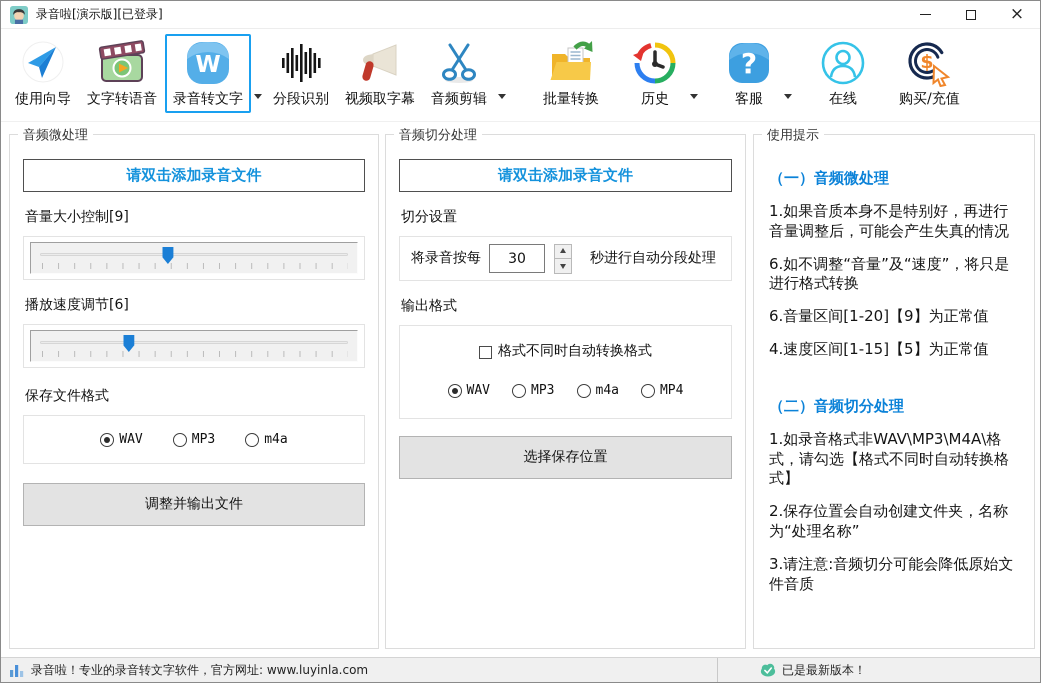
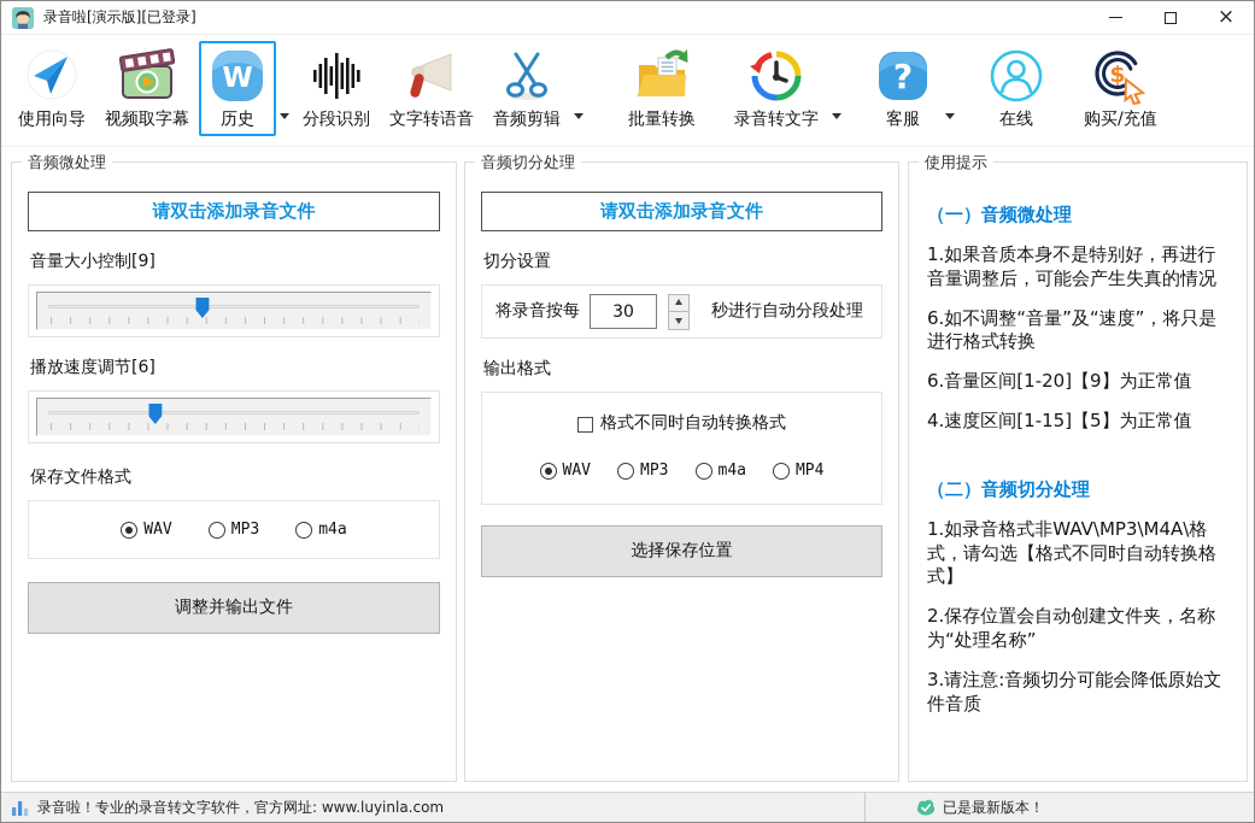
  录音啦[演示版][已登录]
  ×
  使用向导
- 文字转语音
+ 视频取字幕
  W
- 录音转文字
+ 历史
  分段识别
- 视频取字幕
+ 文字转语音
  音频剪辑
  批量转换
- 历史
+ 录音转文字
  ?
  客服
  在线
  $
  购买/充值
  音频微处理
  请双击添加录音文件
  音量大小控制[9]
  播放速度调节[6]
  保存文件格式
  WAV
  MP3
  m4a
  调整并输出文件
  音频切分处理
  请双击添加录音文件
  切分设置
  将录音按每
  30
  秒进行自动分段处理
  输出格式
  格式不同时自动转换格式
  WAV
  MP3
  m4a
  MP4
  选择保存位置
  使用提示
  （一）音频微处理
  1.如果音质本身不是特别好，再进行音量调整后，可能会产生失真的情况
  6.如不调整“音量”及“速度”，将只是进行格式转换
  6.音量区间[1-20]【9】为正常值
  4.速度区间[1-15]【5】为正常值
  （二）音频切分处理
  1.如录音格式非WAV\MP3\M4A\格式，请勾选【格式不同时自动转换格式】
  2.保存位置会自动创建文件夹，名称为“处理名称”
  3.请注意:音频切分可能会降低原始文件音质
  录音啦！专业的录音转文字软件，官方网址: www.luyinla.com
  已是最新版本！
